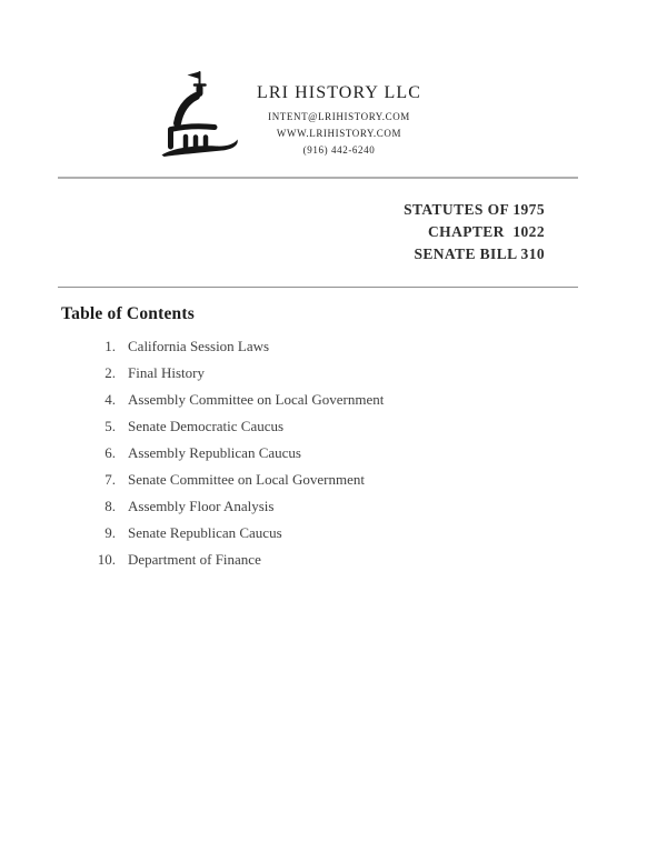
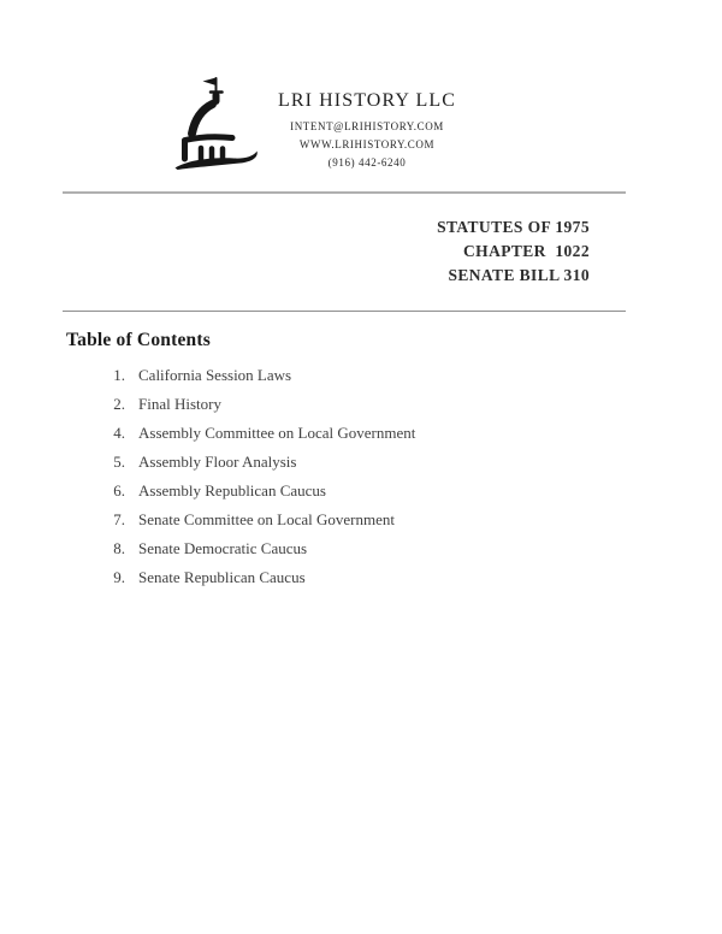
  LRI HISTORY LLC
  INTENT@LRIHISTORY.COM
  WWW.LRIHISTORY.COM
  (916) 442-6240
  STATUTES OF 1975
  CHAPTER 1022
  SENATE BILL 310
  Table of Contents
  1.
  California Session Laws
  2.
  Final History
  4.
  Assembly Committee on Local Government
  5.
- Senate Democratic Caucus
+ Assembly Floor Analysis
  6.
  Assembly Republican Caucus
  7.
  Senate Committee on Local Government
  8.
- Assembly Floor Analysis
+ Senate Democratic Caucus
  9.
  Senate Republican Caucus
- 10.
- Department of Finance
